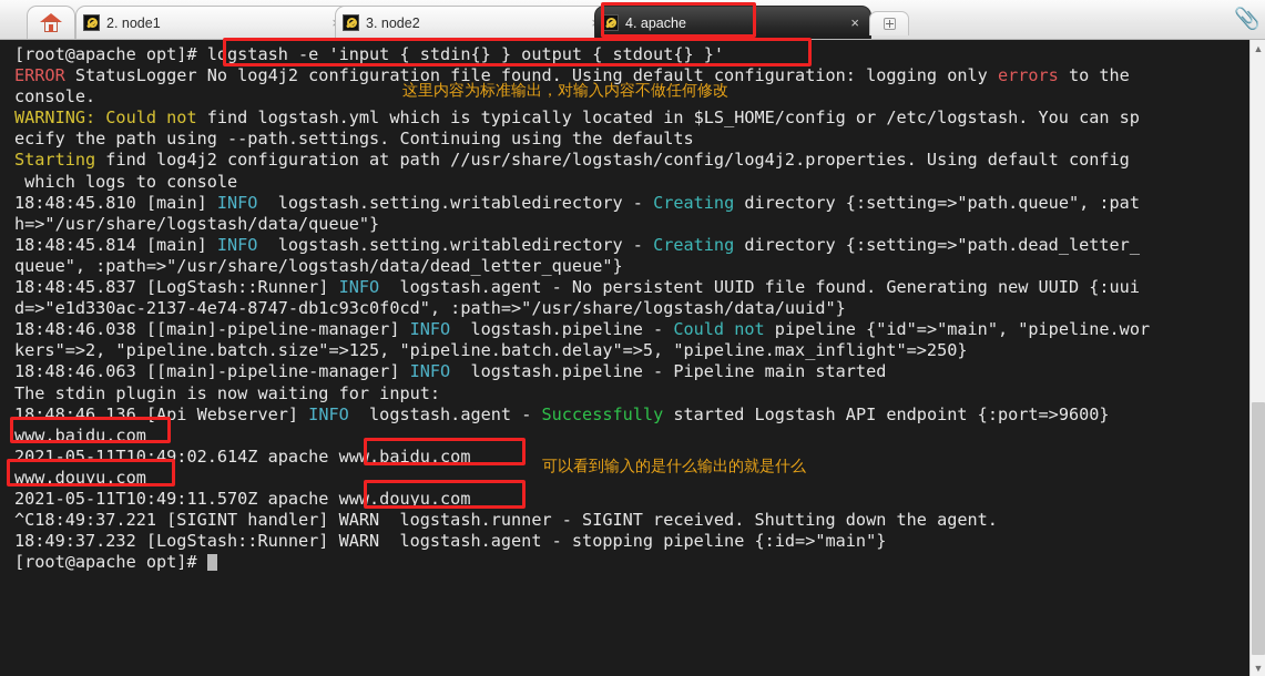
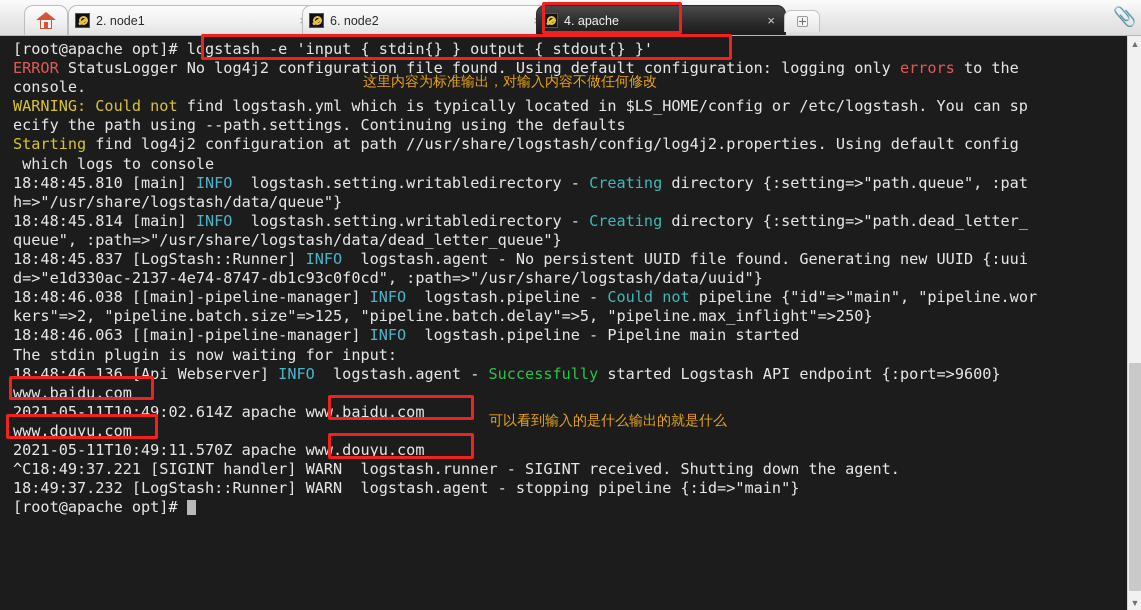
  2. node1
- 3. node2
+ 6. node2
  4. apache
  ×
  📎
  [root@apache opt]# logstash -e 'input { stdin{} } output { stdout{} }'
  ERROR StatusLogger No log4j2 configuration file found. Using default configuration: logging only errors to the
  console.
  WARNING: Could not find logstash.yml which is typically located in $LS_HOME/config or /etc/logstash. You can sp
  ecify the path using --path.settings. Continuing using the defaults
  Starting find log4j2 configuration at path //usr/share/logstash/config/log4j2.properties. Using default config
  which logs to console
  18:48:45.810 [main] INFO logstash.setting.writabledirectory - Creating directory {:setting=>"path.queue", :pat
  h=>"/usr/share/logstash/data/queue"}
  18:48:45.814 [main] INFO logstash.setting.writabledirectory - Creating directory {:setting=>"path.dead_letter_
  queue", :path=>"/usr/share/logstash/data/dead_letter_queue"}
  18:48:45.837 [LogStash::Runner] INFO logstash.agent - No persistent UUID file found. Generating new UUID {:uui
  d=>"e1d330ac-2137-4e74-8747-db1c93c0f0cd", :path=>"/usr/share/logstash/data/uuid"}
  18:48:46.038 [[main]-pipeline-manager] INFO logstash.pipeline - Could not pipeline {"id"=>"main", "pipeline.wor
  kers"=>2, "pipeline.batch.size"=>125, "pipeline.batch.delay"=>5, "pipeline.max_inflight"=>250}
  18:48:46.063 [[main]-pipeline-manager] INFO logstash.pipeline - Pipeline main started
  The stdin plugin is now waiting for input:
  18:48:46.136 [Api Webserver] INFO logstash.agent - Successfully started Logstash API endpoint {:port=>9600}
  www.baidu.com
  2021-05-11T10:49:02.614Z apache www.baidu.com
  www.douyu.com
  2021-05-11T10:49:11.570Z apache www.douyu.com
  ^C18:49:37.221 [SIGINT handler] WARN logstash.runner - SIGINT received. Shutting down the agent.
  18:49:37.232 [LogStash::Runner] WARN logstash.agent - stopping pipeline {:id=>"main"}
  [root@apache opt]#
  ▲
  ▼
  这里内容为标准输出，对输入内容不做任何修改
  可以看到输入的是什么输出的就是什么
